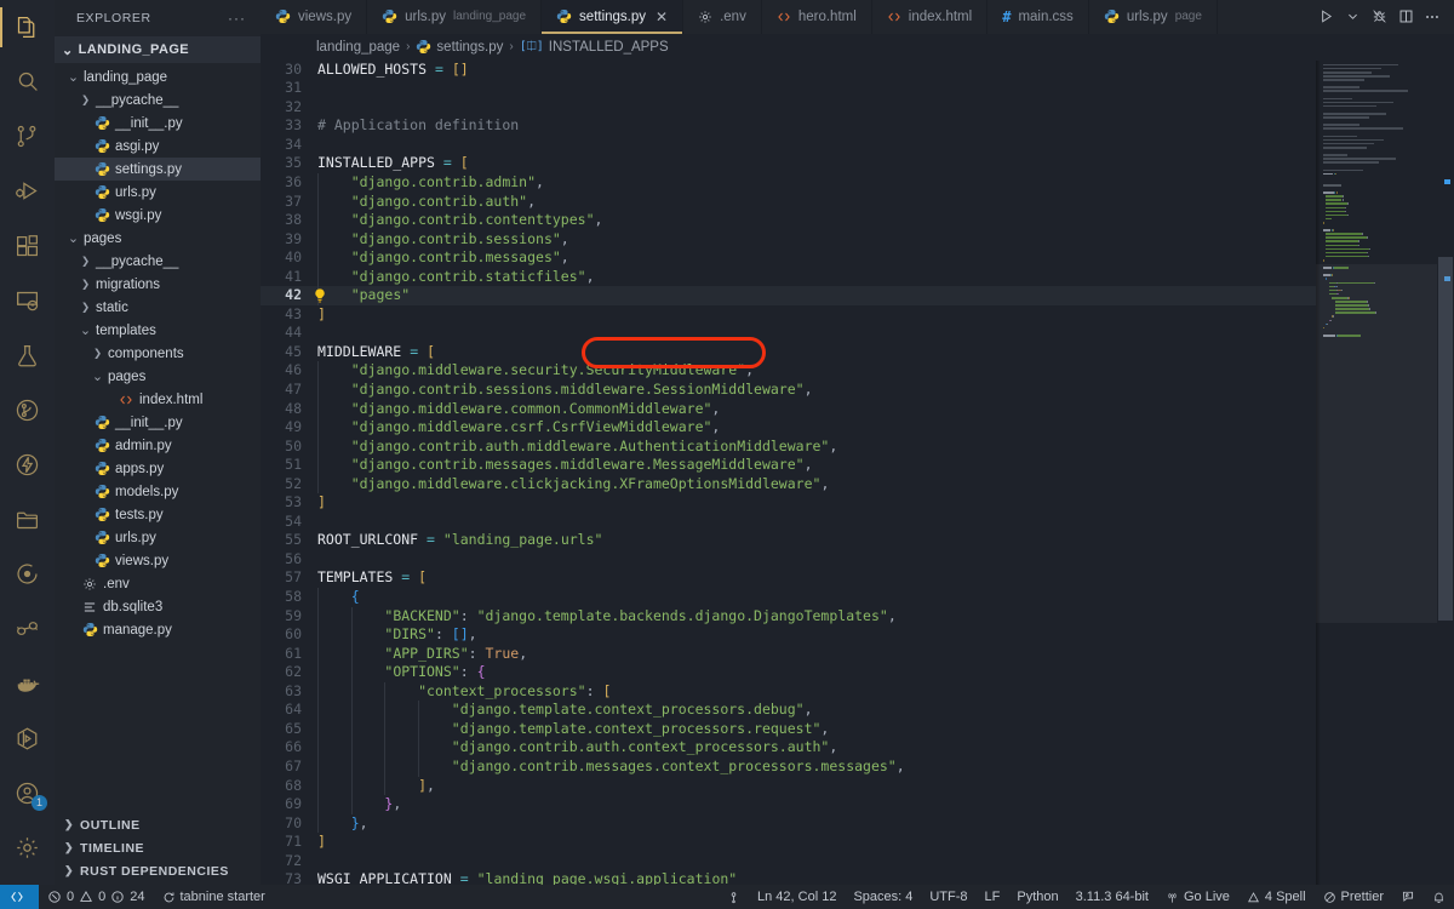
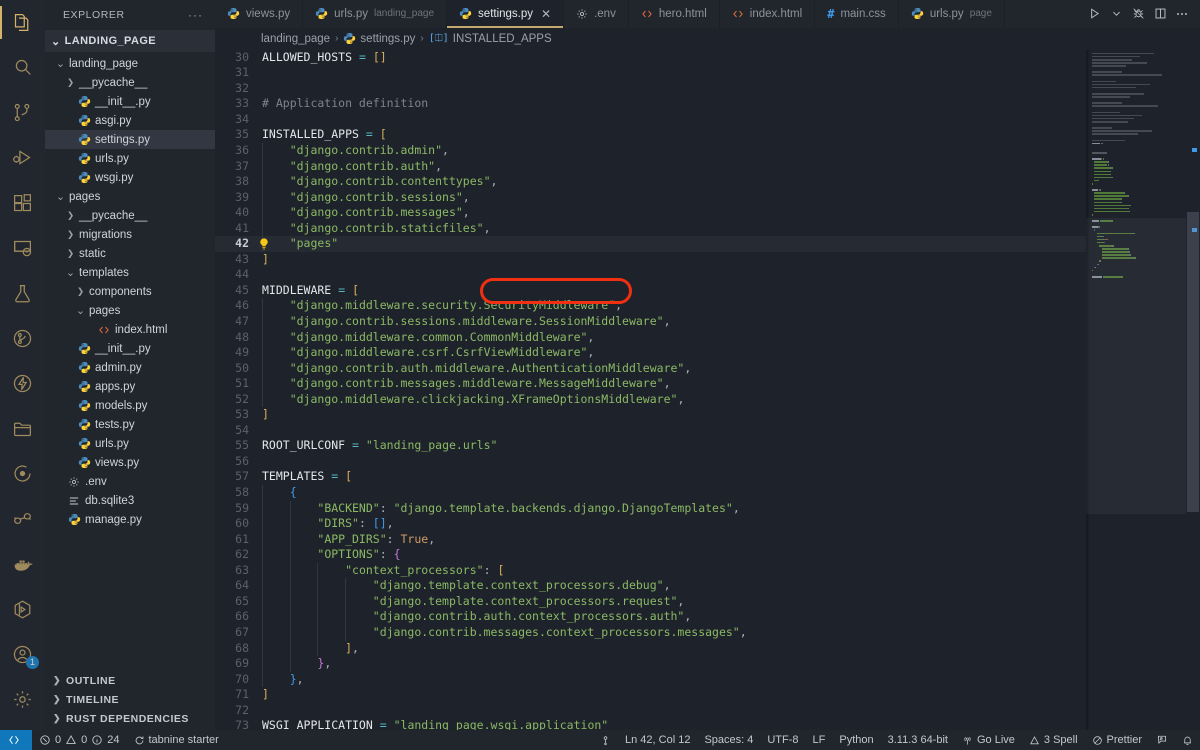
  1
  EXPLORER
  ···
  ⌄
  LANDING_PAGE
  ⌄
  landing_page
  ❯
  __pycache__
  __init__.py
  asgi.py
  settings.py
  urls.py
  wsgi.py
  ⌄
  pages
  ❯
  __pycache__
  ❯
  migrations
  ❯
  static
  ⌄
  templates
  ❯
  components
  ⌄
  pages
  index.html
  __init__.py
  admin.py
  apps.py
  models.py
  tests.py
  urls.py
  views.py
  .env
  db.sqlite3
  manage.py
  ❯
  OUTLINE
  ❯
  TIMELINE
  ❯
  RUST DEPENDENCIES
  views.py
  urls.py
  landing_page
  settings.py
  ✕
  .env
  hero.html
  index.html
  #
  main.css
  urls.py
  page
  landing_page
  ›
  settings.py
  ›
  [⎅]
  INSTALLED_APPS
  30
  ALLOWED_HOSTS = []
  31
  32
  33
  # Application definition
  34
  35
  INSTALLED_APPS = [
  36
  "django.contrib.admin",
  37
  "django.contrib.auth",
  38
  "django.contrib.contenttypes",
  39
  "django.contrib.sessions",
  40
  "django.contrib.messages",
  41
  "django.contrib.staticfiles",
  42
  "pages"
  43
  ]
  44
  45
  MIDDLEWARE = [
  46
  "django.middleware.security.SecurityMiddleware",
  47
  "django.contrib.sessions.middleware.SessionMiddleware",
  48
  "django.middleware.common.CommonMiddleware",
  49
  "django.middleware.csrf.CsrfViewMiddleware",
  50
  "django.contrib.auth.middleware.AuthenticationMiddleware",
  51
  "django.contrib.messages.middleware.MessageMiddleware",
  52
  "django.middleware.clickjacking.XFrameOptionsMiddleware",
  53
  ]
  54
  55
  ROOT_URLCONF = "landing_page.urls"
  56
  57
  TEMPLATES = [
  58
  {
  59
  "BACKEND": "django.template.backends.django.DjangoTemplates",
  60
  "DIRS": [],
  61
  "APP_DIRS": True,
  62
  "OPTIONS": {
  63
  "context_processors": [
  64
  "django.template.context_processors.debug",
  65
  "django.template.context_processors.request",
  66
  "django.contrib.auth.context_processors.auth",
  67
  "django.contrib.messages.context_processors.messages",
  68
  ],
  69
  },
  70
  },
  71
  ]
  72
  73
  WSGI_APPLICATION = "landing_page.wsgi.application"
  0
  0
  24
  tabnine starter
  Ln 42, Col 12
  Spaces: 4
  UTF-8
  LF
  Python
  3.11.3 64-bit
  Go Live
- 4 Spell
+ 3 Spell
  Prettier
